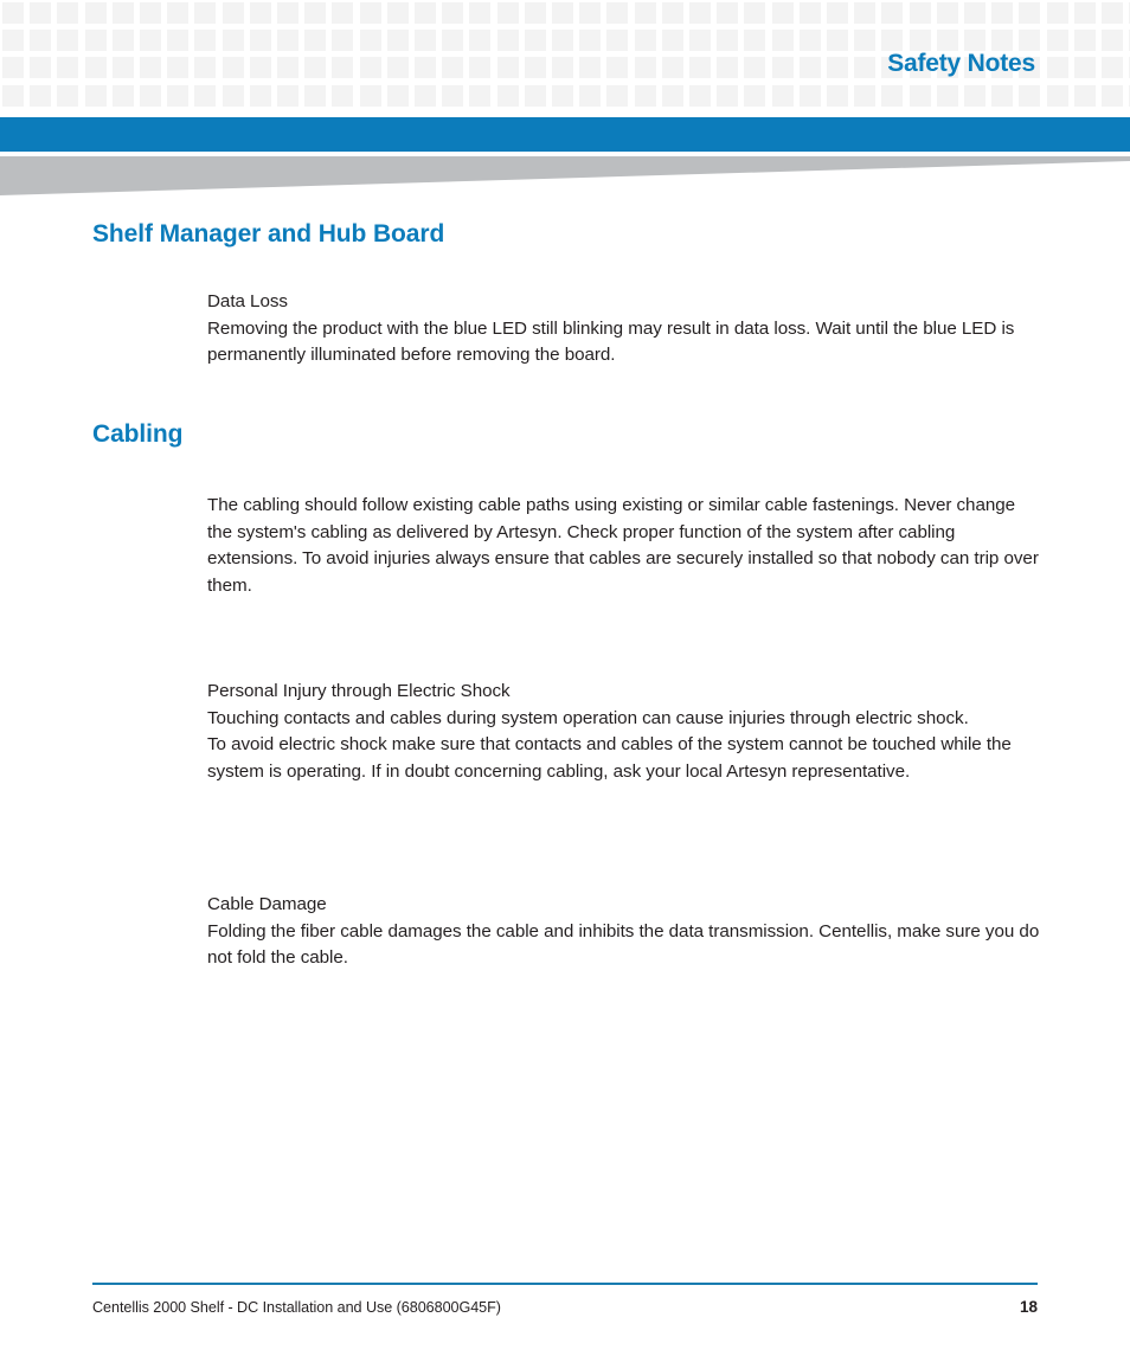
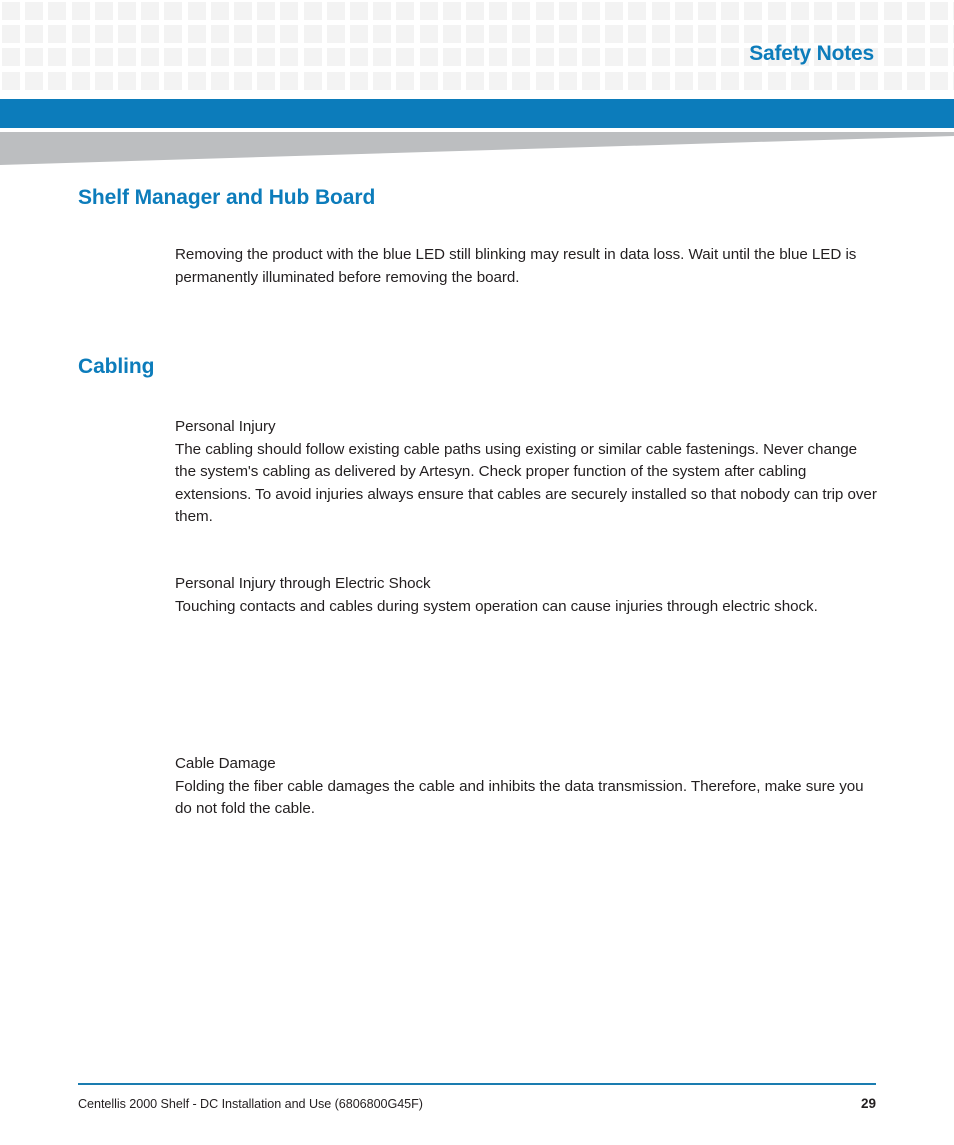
  Safety Notes
  Shelf Manager and Hub Board
- Data Loss
  Removing the product with the blue LED still blinking may result in data loss. Wait until the blue LED is permanently illuminated before removing the board.
  Cabling
+ Personal Injury
  The cabling should follow existing cable paths using existing or similar cable fastenings. Never change the system's cabling as delivered by Artesyn. Check proper function of the system after cabling extensions. To avoid injuries always ensure that cables are securely installed so that nobody can trip over them.
  Personal Injury through Electric Shock
  Touching contacts and cables during system operation can cause injuries through electric shock.
- To avoid electric shock make sure that contacts and cables of the system cannot be touched while the system is operating. If in doubt concerning cabling, ask your local Artesyn representative.
  Cable Damage
- Folding the fiber cable damages the cable and inhibits the data transmission. Centellis, make sure you do not fold the cable.
+ Folding the fiber cable damages the cable and inhibits the data transmission. Therefore, make sure you do not fold the cable.
  Centellis 2000 Shelf - DC Installation and Use (6806800G45F)
- 18
+ 29
